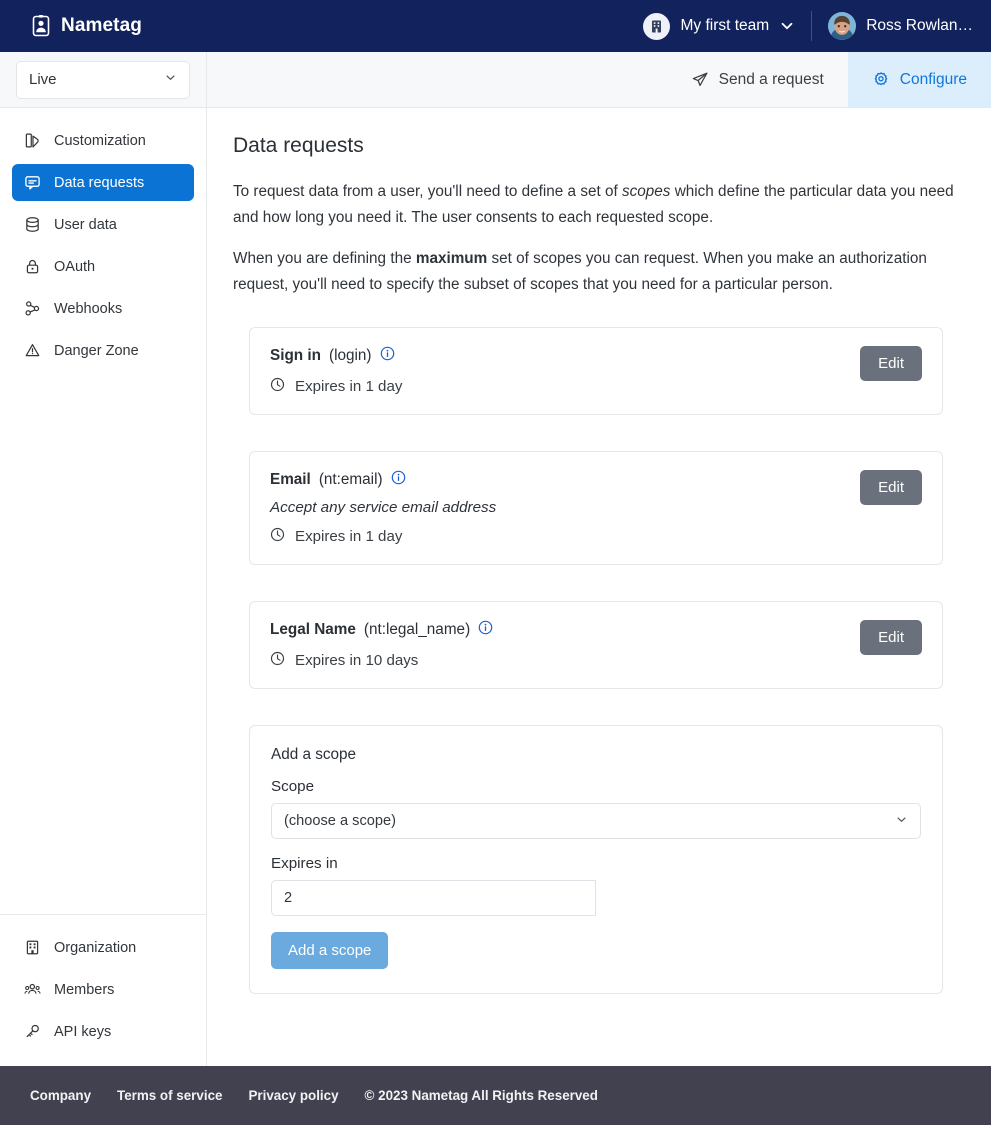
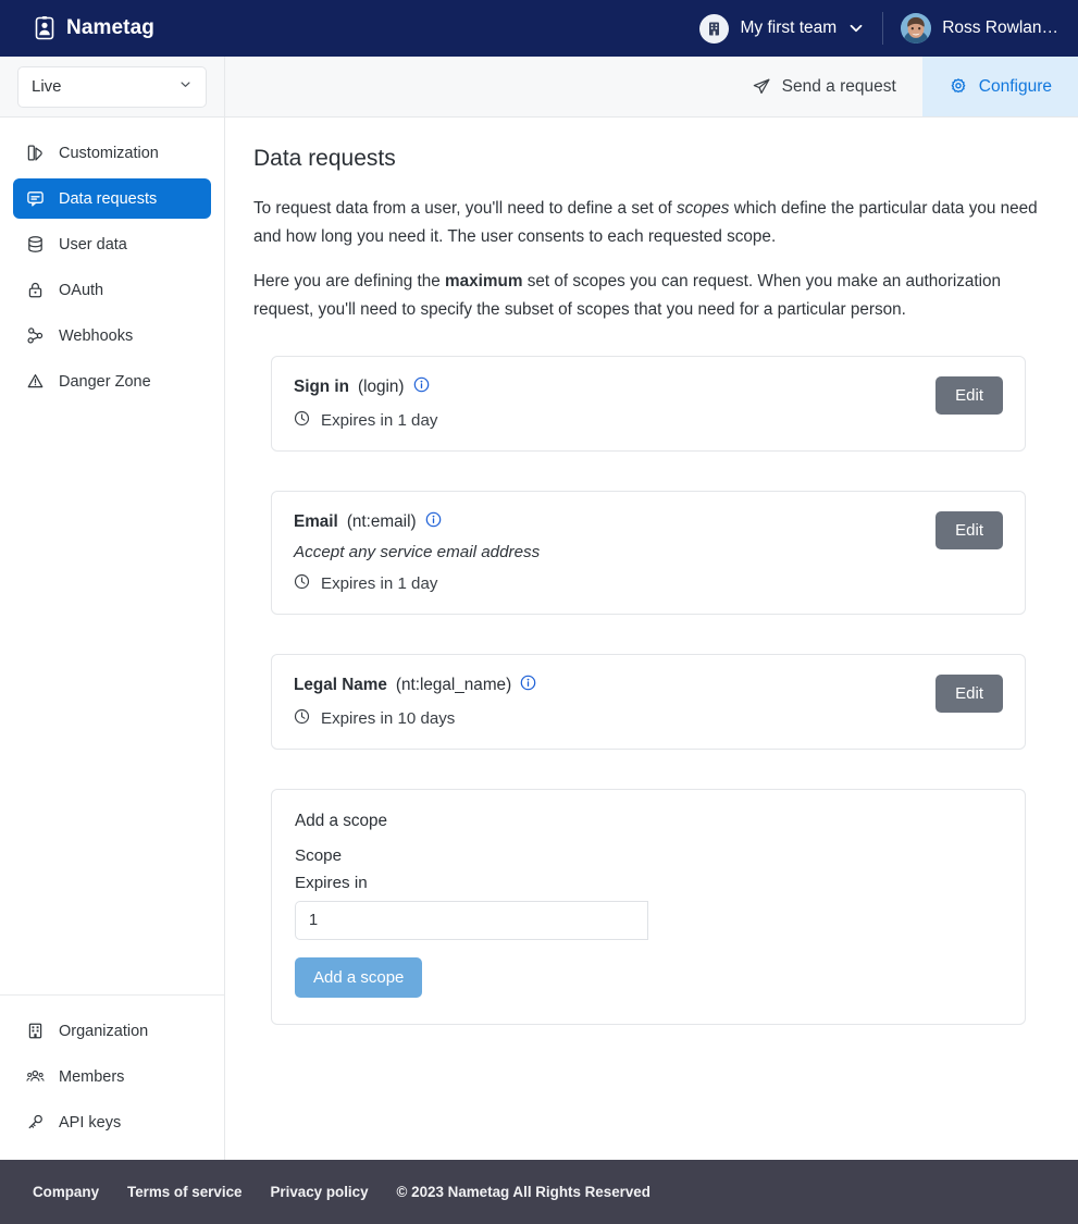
  Nametag
  My first team
  Ross Rowlan…
  Live
  Send a request
  Configure
  Customization
  Data requests
  User data
  OAuth
  Webhooks
  Danger Zone
  Organization
  Members
  API keys
  Data requests
  To request data from a user, you'll need to define a set of scopes which define the particular data you need and how long you need it. The user consents to each requested scope.
- When you are defining the maximum set of scopes you can request. When you make an authorization request, you'll need to specify the subset of scopes that you need for a particular person.
+ Here you are defining the maximum set of scopes you can request. When you make an authorization request, you'll need to specify the subset of scopes that you need for a particular person.
  Sign in
  (login)
  Expires in 1 day
  Edit
  Email
  (nt:email)
  Accept any service email address
  Expires in 1 day
  Edit
  Legal Name
  (nt:legal_name)
  Expires in 10 days
  Edit
  Add a scope
  Scope
- (choose a scope)
  Expires in
- 2
+ 1
  Add a scope
  Company
  Terms of service
  Privacy policy
  © 2023 Nametag All Rights Reserved
